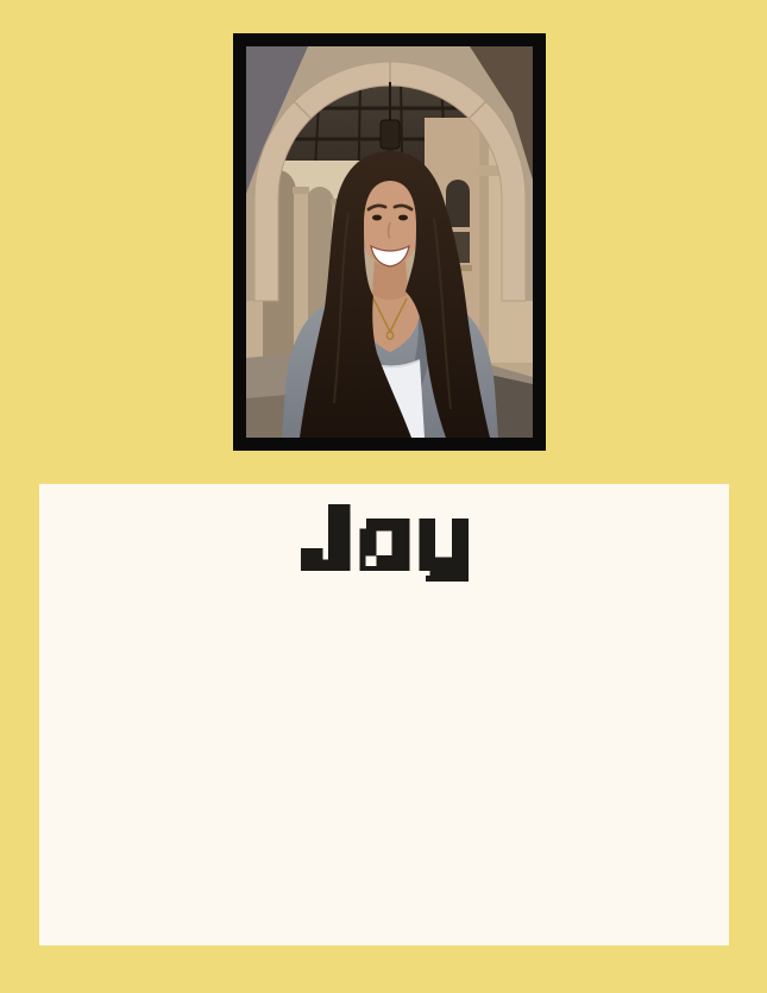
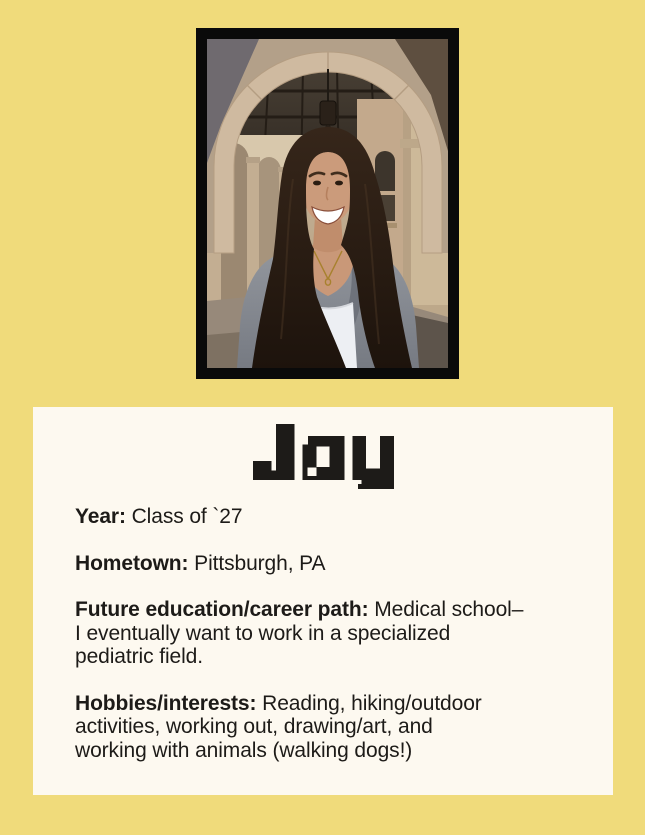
+ Year: Class of `27
+ Hometown: Pittsburgh, PA
+ Future education/career path: Medical school–
+ I eventually want to work in a specialized
+ pediatric field.
+ Hobbies/interests: Reading, hiking/outdoor
+ activities, working out, drawing/art, and
+ working with animals (walking dogs!)
